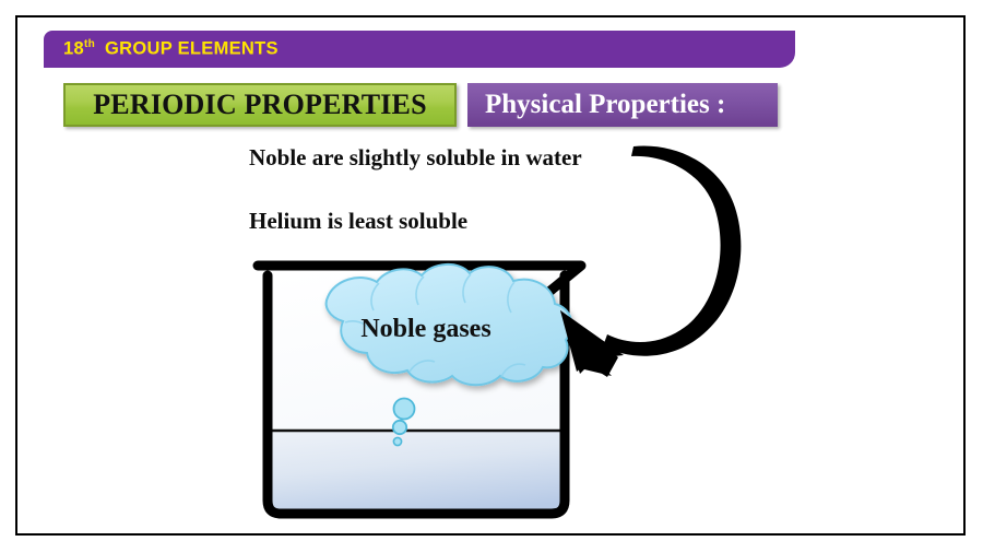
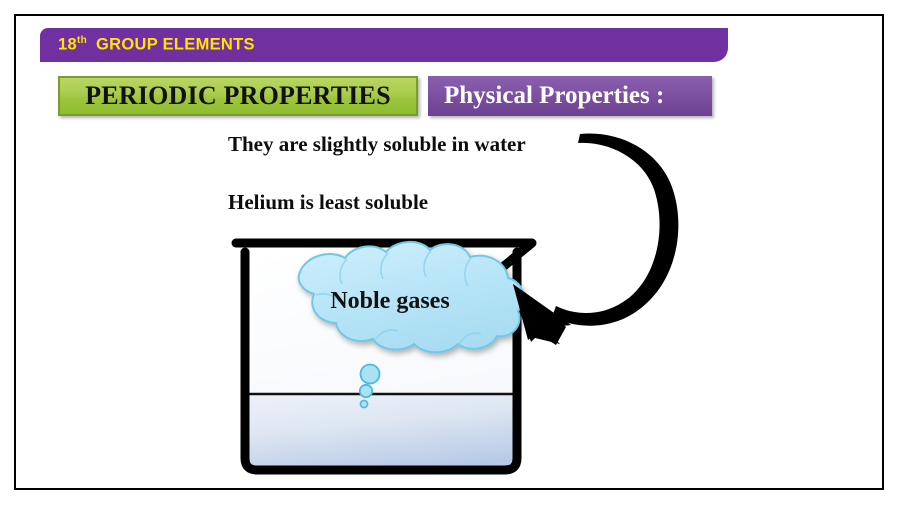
  18th GROUP ELEMENTS
  PERIODIC PROPERTIES
  Physical Properties :
- Noble are slightly soluble in water
+ They are slightly soluble in water
  Helium is least soluble
  Noble gases
